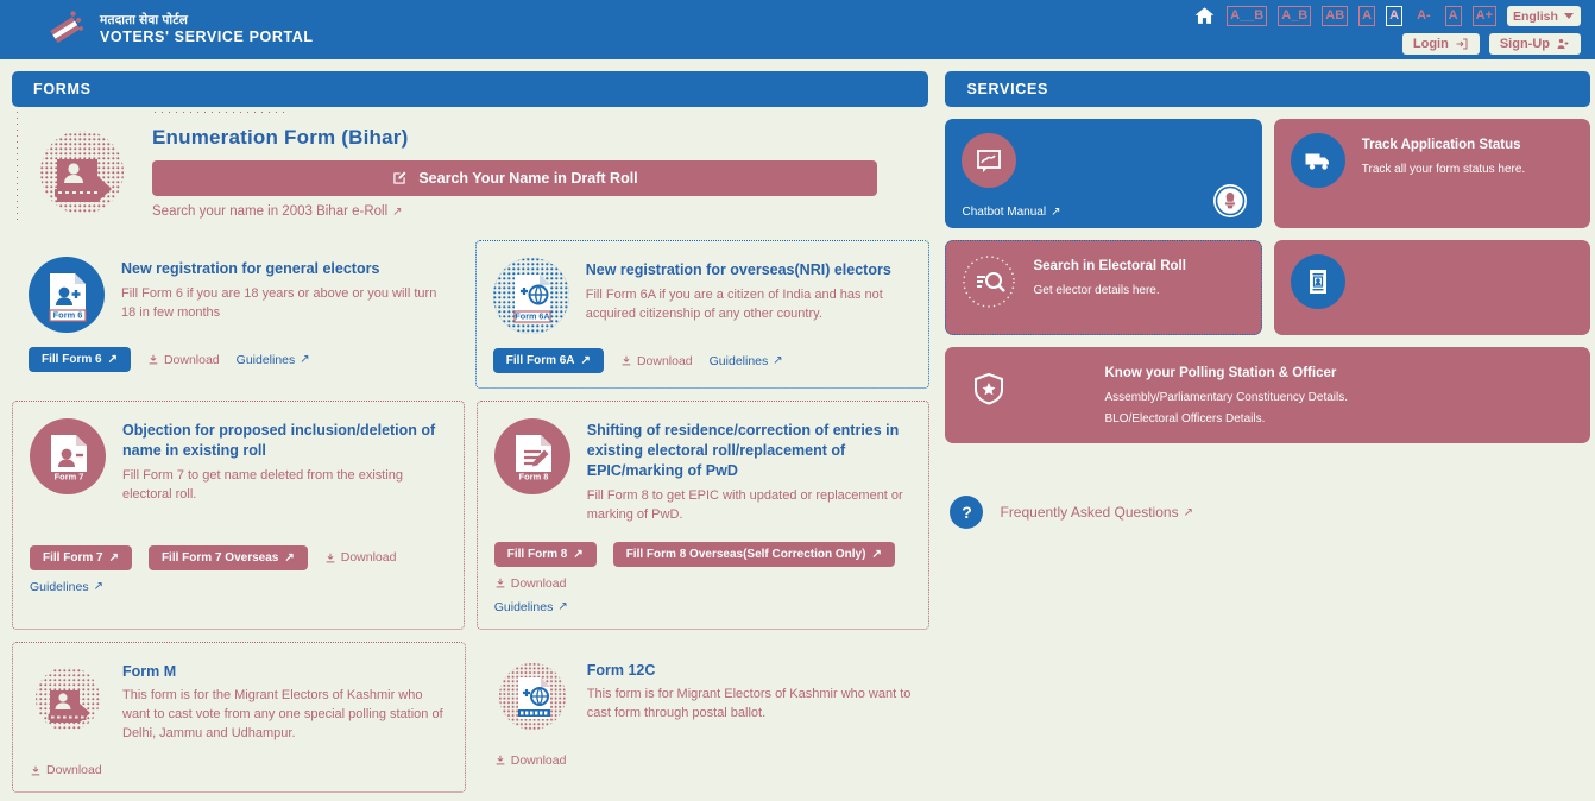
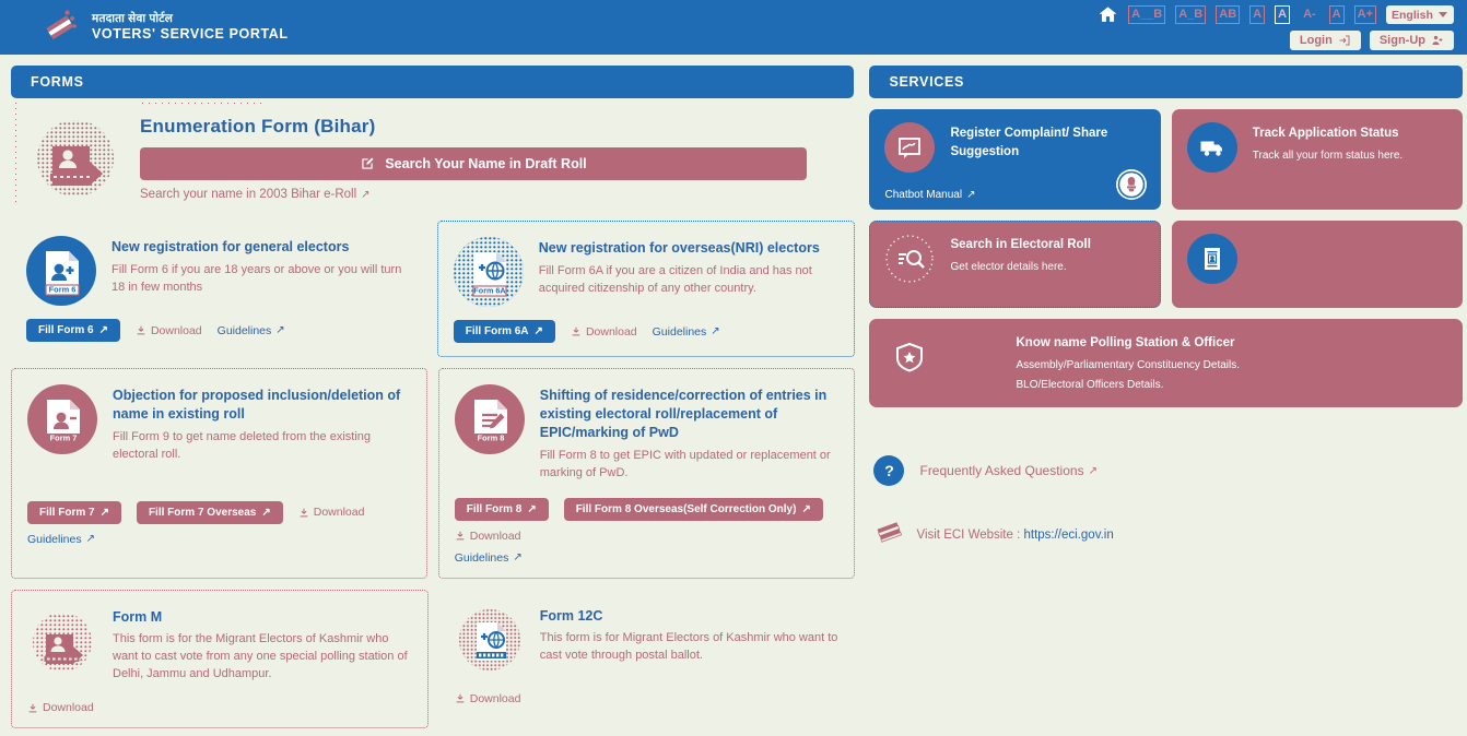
  मतदाता सेवा पोर्टल
  VOTERS' SERVICE PORTAL
  A__B
  A_B
  AB
  A
  A
  A-
  A
  A+
  English
  Login
  Sign-Up
  FORMS
  Enumeration Form (Bihar)
  Search Your Name in Draft Roll
  Search your name in 2003 Bihar e-Roll
  ↗
  Form 6
  New registration for general electors
  Fill Form 6 if you are 18 years or above or you will turn 18 in few months
  Fill Form 6
  ↗
  Download
  Guidelines
  ↗
  Form 6A
  New registration for overseas(NRI) electors
  Fill Form 6A if you are a citizen of India and has not acquired citizenship of any other country.
  Fill Form 6A
  ↗
  Download
  Guidelines
  ↗
  Form 7
  Objection for proposed inclusion/deletion of name in existing roll
- Fill Form 7 to get name deleted from the existing electoral roll.
+ Fill Form 9 to get name deleted from the existing electoral roll.
  Fill Form 7
  ↗
  Fill Form 7 Overseas
  ↗
  Download
  Guidelines
  ↗
  Form 8
  Shifting of residence/correction of entries in existing electoral roll/replacement of EPIC/marking of PwD
  Fill Form 8 to get EPIC with updated or replacement or marking of PwD.
  Fill Form 8
  ↗
  Fill Form 8 Overseas(Self Correction Only)
  ↗
  Download
  Guidelines
  ↗
  Form M
  This form is for the Migrant Electors of Kashmir who want to cast vote from any one special polling station of Delhi, Jammu and Udhampur.
  Download
  Form 12C
- This form is for Migrant Electors of Kashmir who want to cast form through postal ballot.
+ This form is for Migrant Electors of Kashmir who want to cast vote through postal ballot.
  Download
  SERVICES
+ Register Complaint/ Share Suggestion
  Chatbot Manual
  ↗
  Track Application Status
  Track all your form status here.
  Search in Electoral Roll
  Get elector details here.
- Know your Polling Station & Officer
+ Know name Polling Station & Officer
  Assembly/Parliamentary Constituency Details.
  BLO/Electoral Officers Details.
  ?
  Frequently Asked Questions
  ↗
+ Visit ECI Website : https://eci.gov.in
